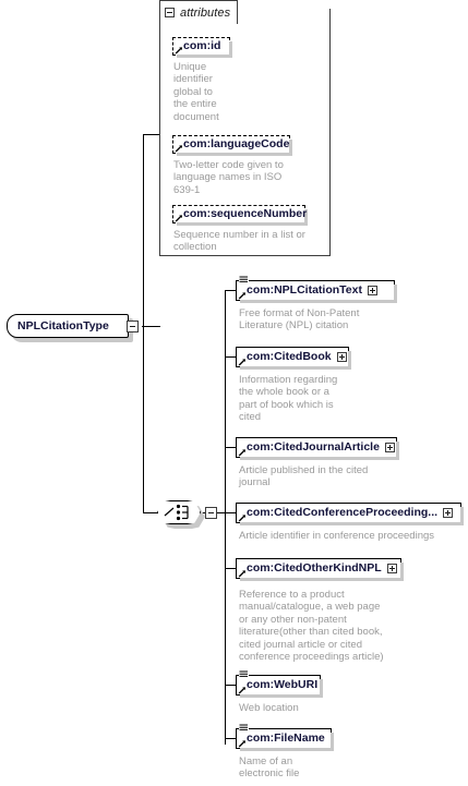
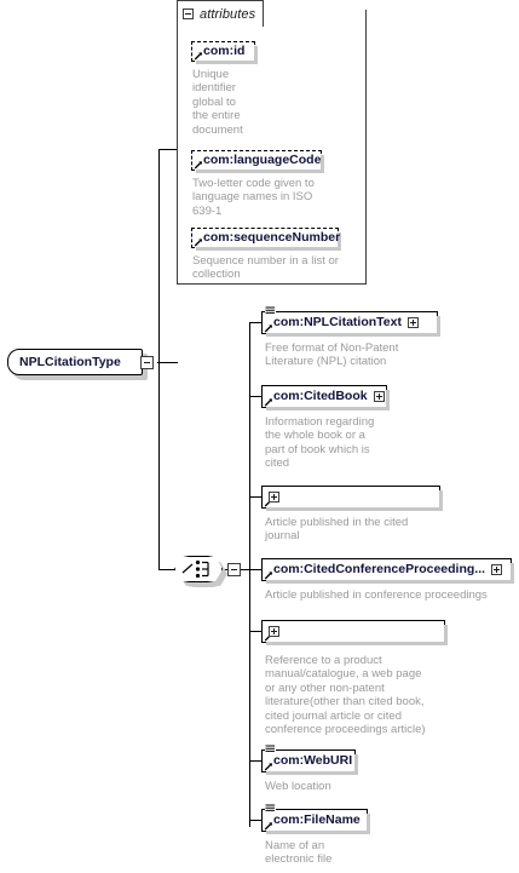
  NPLCitationType
  attributes
  com:id
  Unique
  identifier
  global to
  the entire
  document
  com:languageCode
  Two-letter code given to
  language names in ISO
  639-1
  com:sequenceNumber
  Sequence number in a list or
  collection
  com:NPLCitationText
  Free format of Non-Patent
  Literature (NPL) citation
  com:CitedBook
  Information regarding
  the whole book or a
  part of book which is
  cited
- com:CitedJournalArticle
  Article published in the cited
  journal
  com:CitedConferenceProceeding...
- Article identifier in conference proceedings
+ Article published in conference proceedings
- com:CitedOtherKindNPL
  Reference to a product
  manual/catalogue, a web page
  or any other non-patent
  literature(other than cited book,
  cited journal article or cited
  conference proceedings article)
  com:WebURI
  Web location
  com:FileName
  Name of an
  electronic file
